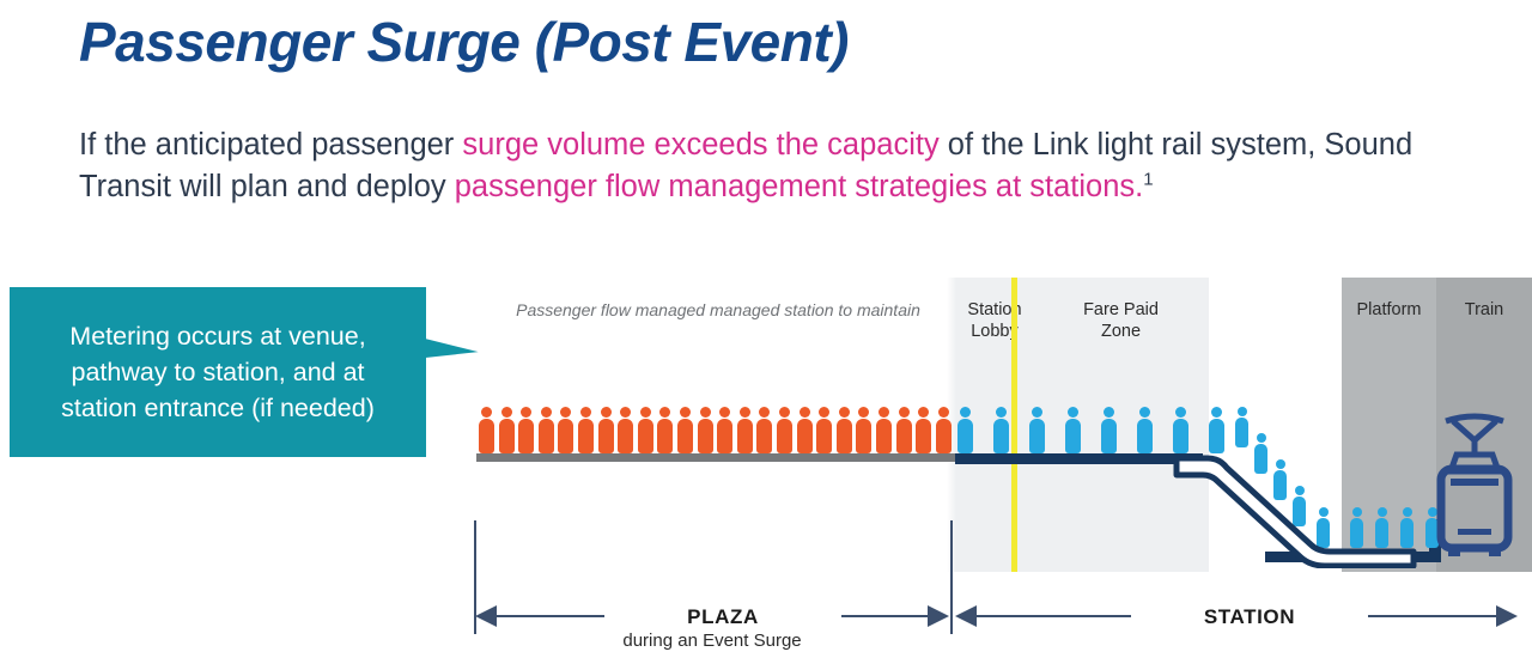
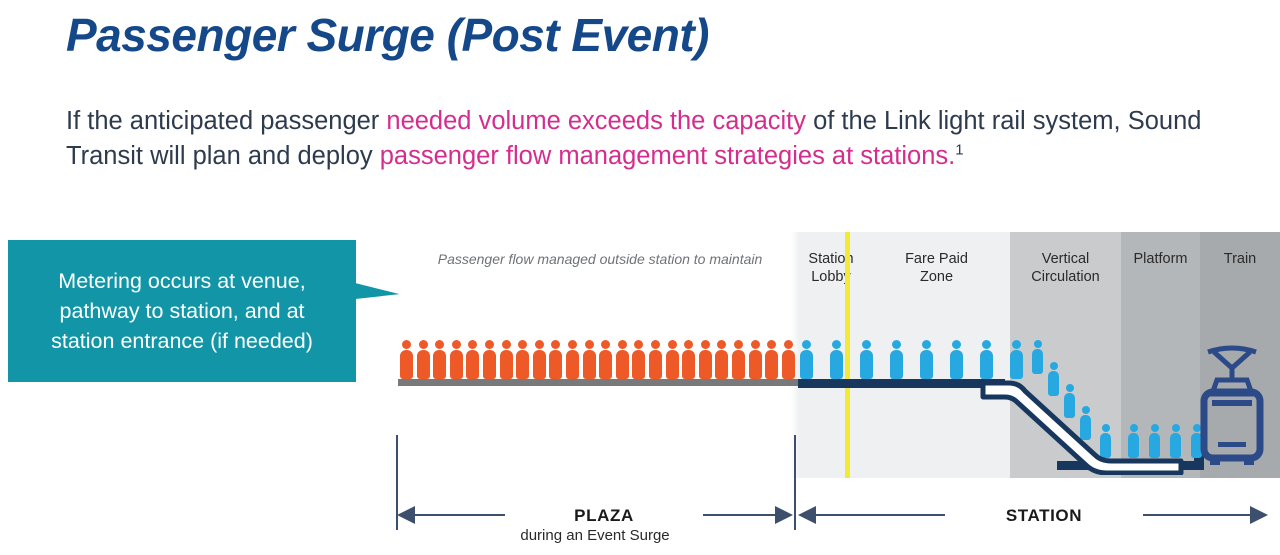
  Passenger Surge (Post Event)
- If the anticipated passenger surge volume exceeds the capacity of the Link light rail system, Sound Transit will plan and deploy passenger flow management strategies at stations.1
+ If the anticipated passenger needed volume exceeds the capacity of the Link light rail system, Sound Transit will plan and deploy passenger flow management strategies at stations.1
- Passenger flow managed managed station to maintain
+ Passenger flow managed outside station to maintain
  Statio
  Lobb
  Fare Paid
  Zone
+ Vertical
+ Circulation
  Platform
  Train
  Metering occurs at venue,
  pathway to station, and at
  station entrance (if needed)
  PLAZA
  during an Event Surge
  STATION
